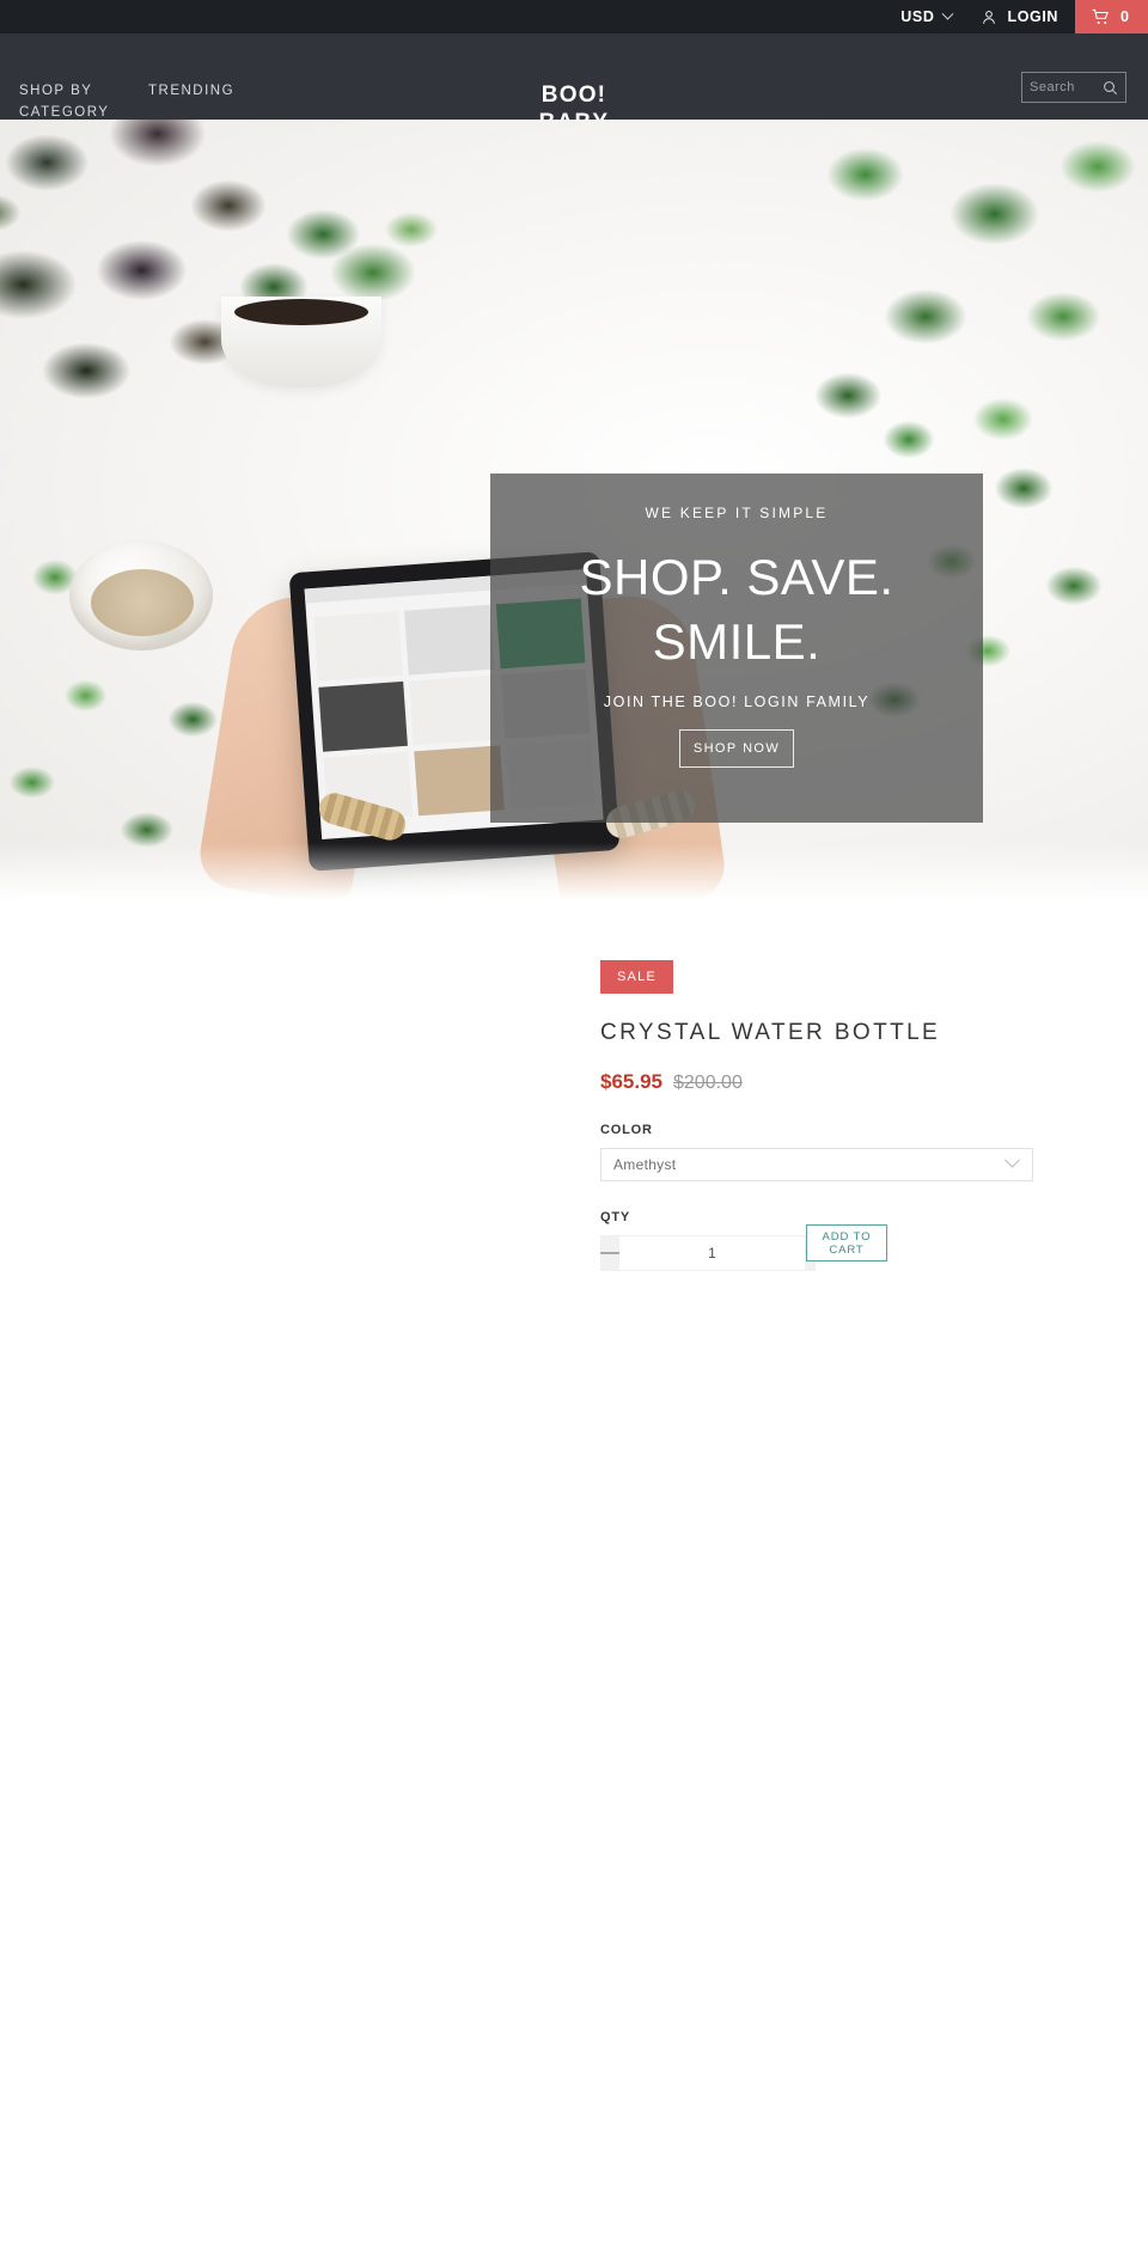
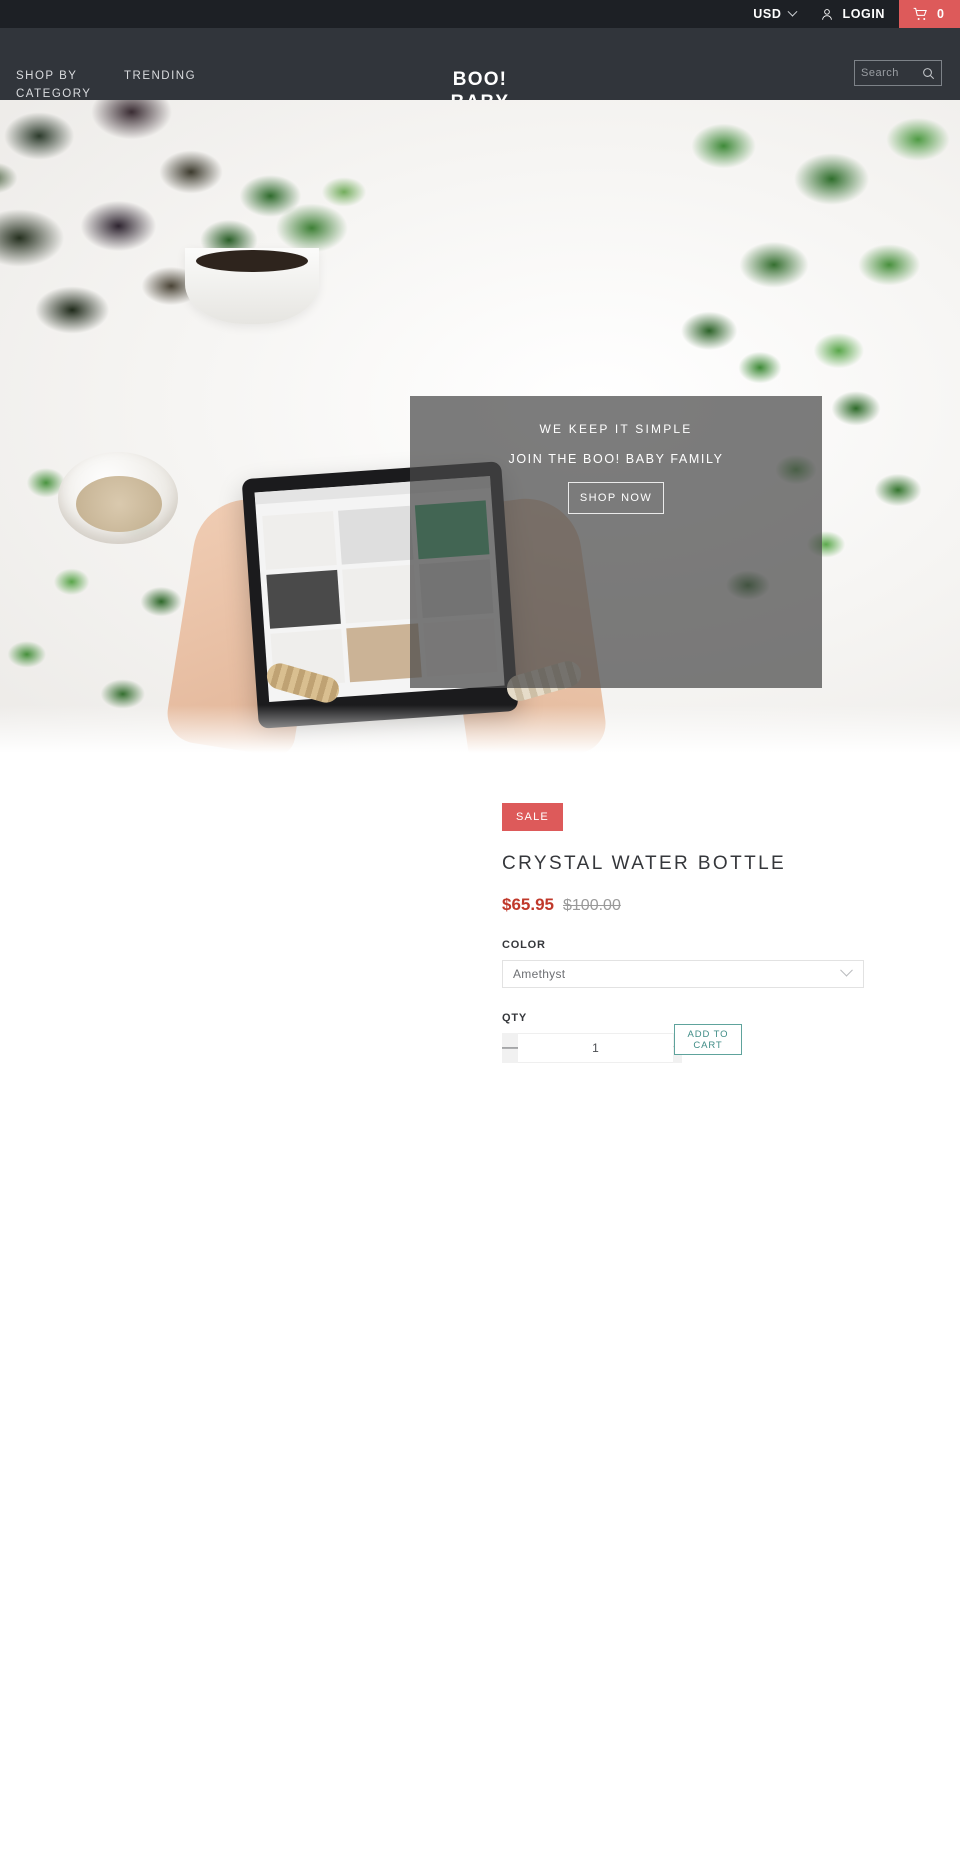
  USD
  LOGIN
  0
  SHOP BY CATEGORY
  TRENDING
  BOO!
  Search
  WE KEEP IT SIMPLE
- SHOP. SAVE.
- SMILE.
- JOIN THE BOO! LOGIN FAMILY
+ JOIN THE BOO! BABY FAMILY
  SHOP
  NOW
  SALE
  CRYSTAL WATER BOTTLE
  $65.95
- $200.00
+ $100.00
  COLOR
  Amethyst
  QTY
  —
  1
  ADD TO
  CART
